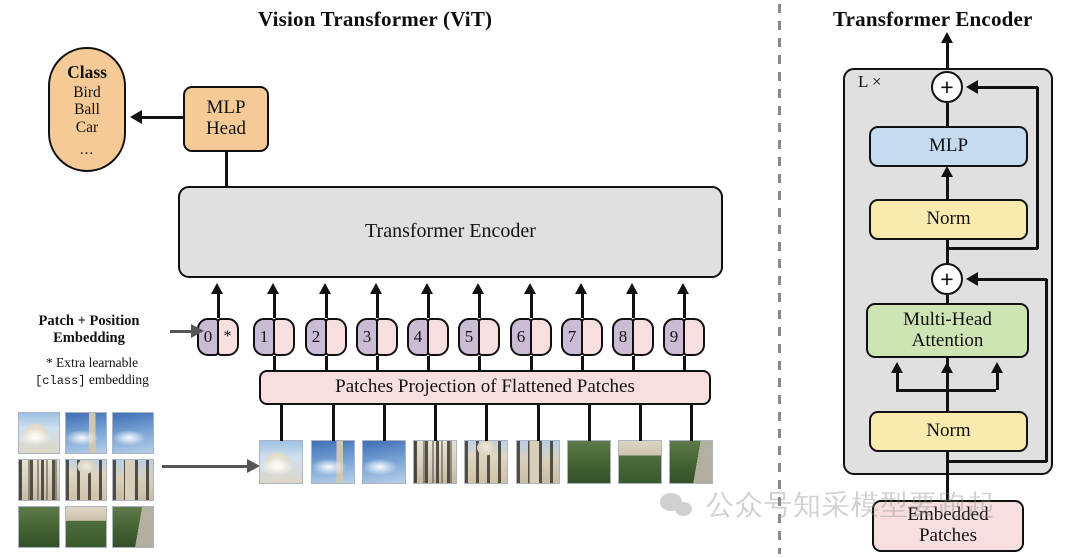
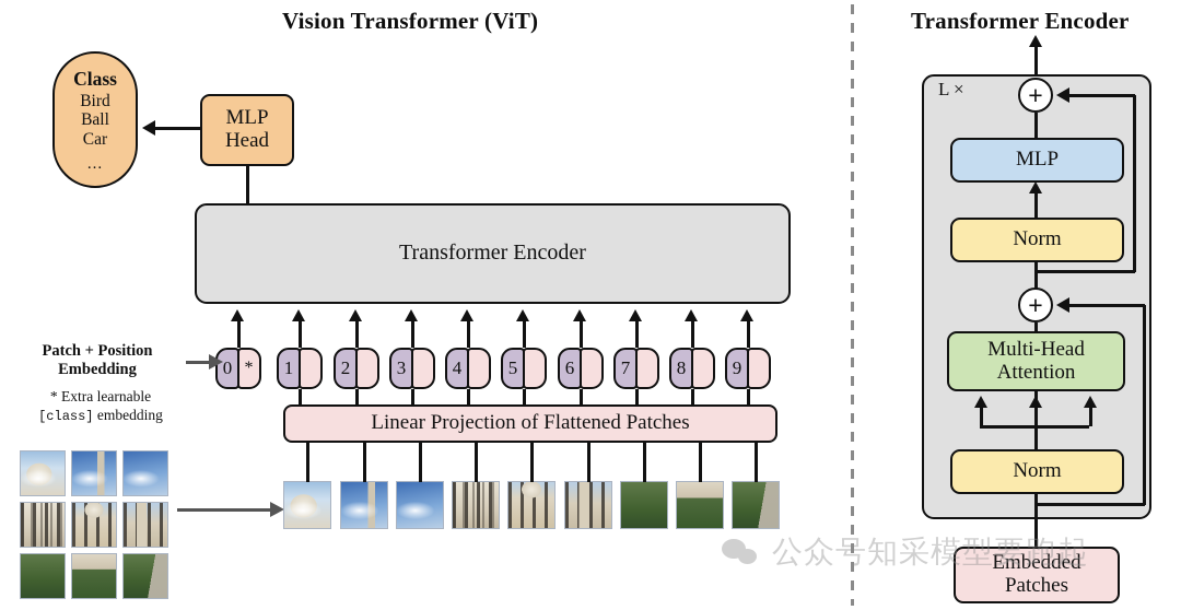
  Vision Transformer (ViT)
  Class
  Bird
  Ball
  Car
  ...
  MLP
  Head
  Transformer Encoder
  0
  *
  1
  2
  3
  4
  5
  6
  7
  8
  9
  Patch + Position
  Embedding
  * Extra learnable
  [class] embedding
- Patches Projection of Flattened Patches
+ Linear Projection of Flattened Patches
  Transformer Encoder
  L ×
  +
  MLP
  Norm
  +
  Multi-Head
  Attention
  Norm
  Embedded
  Patches
  公众号知采模型要跑起
